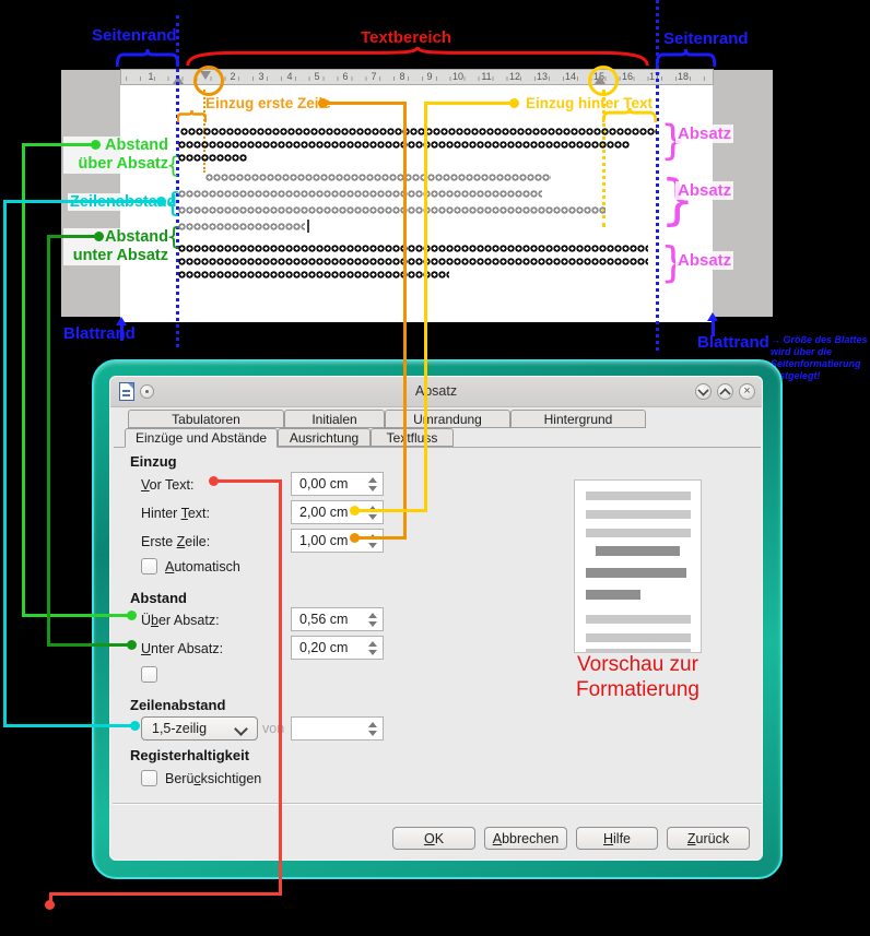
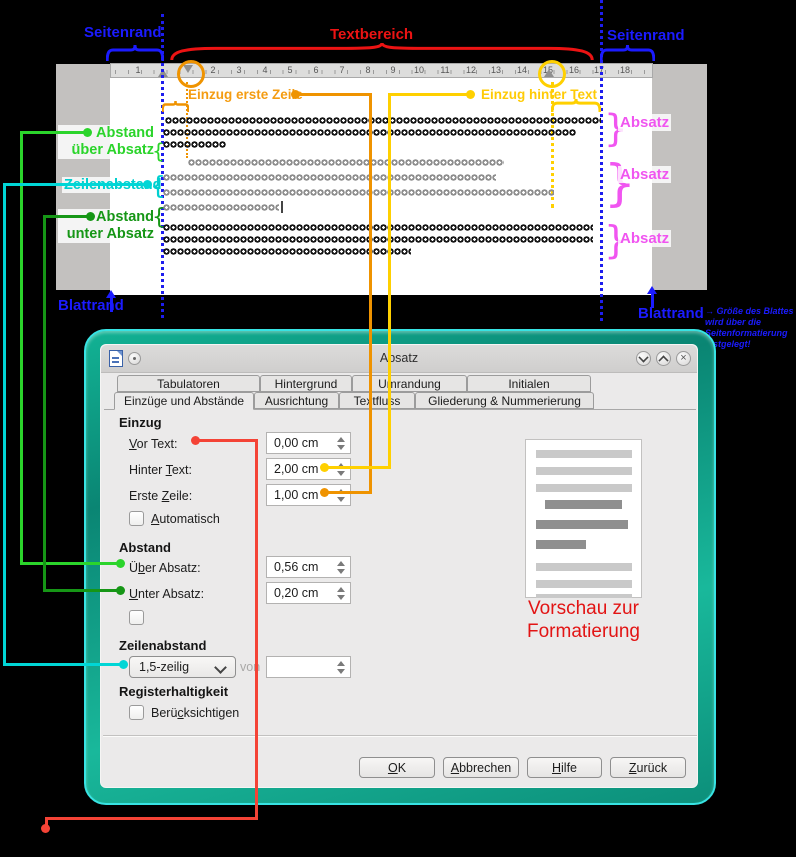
  1
  2
  3
  4
  5
  6
  7
  8
  9
  10
  11
  12
  13
  14
  15
  16
  17
  18
  Seitenrand
  Textbereich
  Seitenrand
  Einzug erste Zei
  Einzug hinter Text
  Abstand
  über Absatz
  {
  {
  Abstand
  unter Absatz
  {
  }
  Absatz
  }
  Absatz
  }
  Absatz
  Blattrand
  Blattrand
  → Größe des Blattes wird über die Seitenformatierung stgelegt!
  Absatz
  ×
  Tabulatoren
- Initialen
+ Hintergrund
  Umrandung
- Hintergrund
+ Initialen
  Einzüge und Abstände
  Ausrichtung
  Tetfluss
+ Gliederung & Nummerierung
  Einzug
  Vor Text:
  0,00 cm
  Hinter Text:
  2,00 cm
  Erste Zeile:
  1,00 cm
  Automatisch
  Abstand
  Über Absatz:
  0,56 cm
  Unter Absatz:
  0,20 cm
  Zeilenabstand
  1,5-zeilig
  Registerhaltigkeit
  Berücksichtigen
  Vorschau zur Formatierung
  OK
  Abbrechen
  Hilfe
  Zurück
